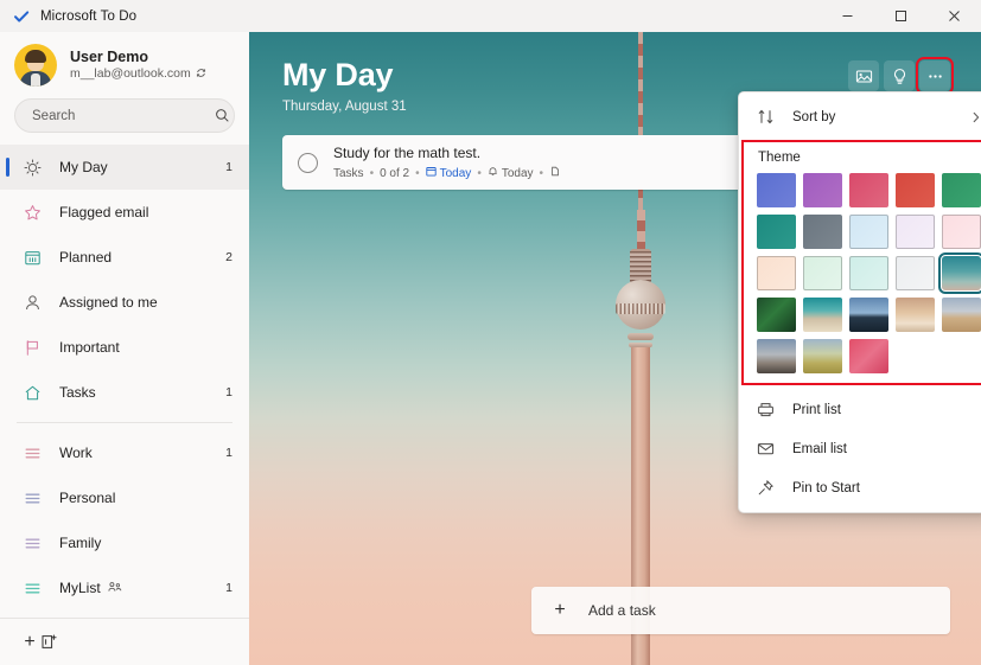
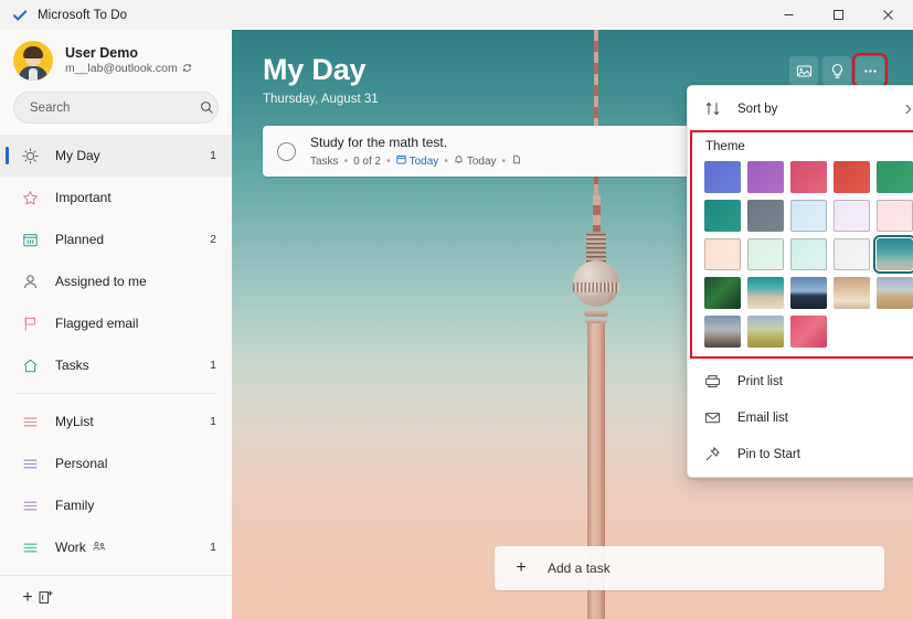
  Microsoft To Do
  User Demo
  m__lab@outlook.com
  Search
  My Day
  1
- Flagged email
+ Important
  Planned
  2
  Assigned to me
- Important
+ Flagged email
  Tasks
  1
- Work
+ MyList
  1
  Personal
  Family
- MyList
+ Work
  1
  +
  My Day
  Thursday, August 31
  Study for the math test.
  Tasks
  •
  0 of 2
  •
  Today
  •
  Today
  •
  +
  Add a task
  Sort by
  Theme
  Print list
  Email list
  Pin to Start
